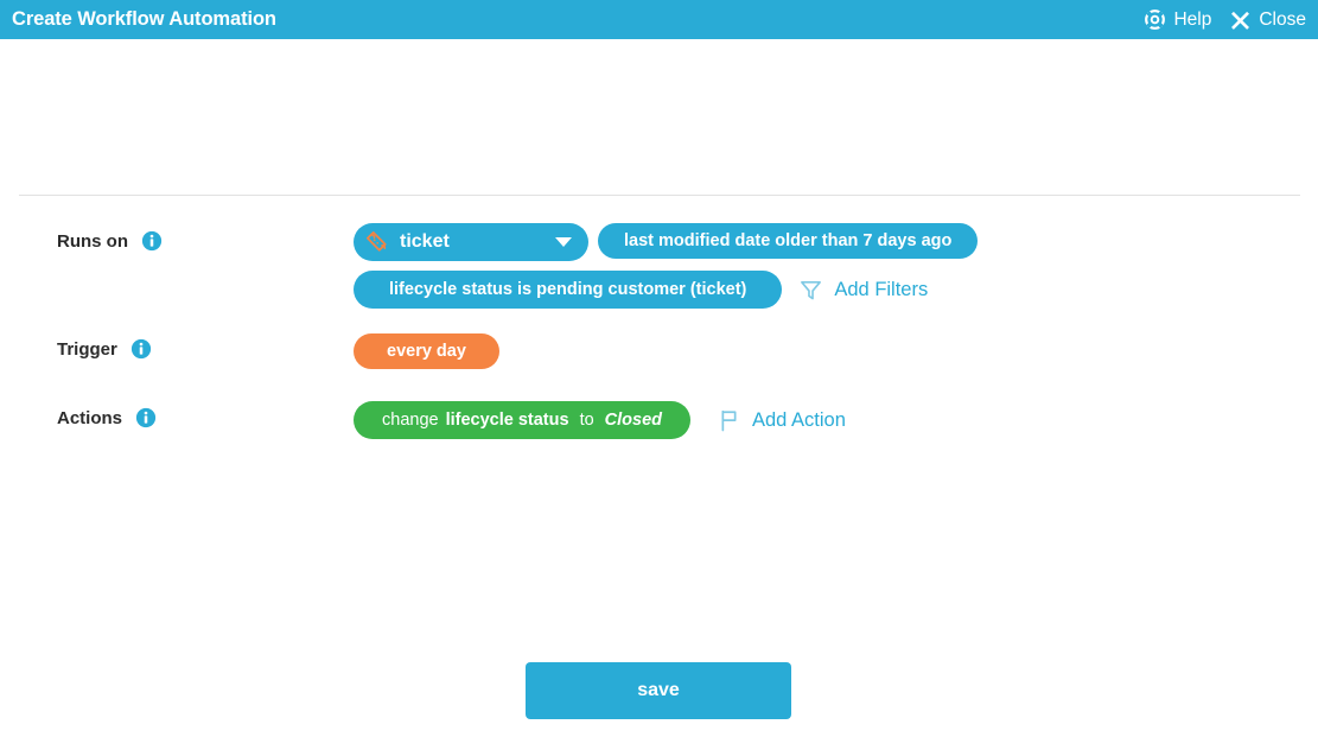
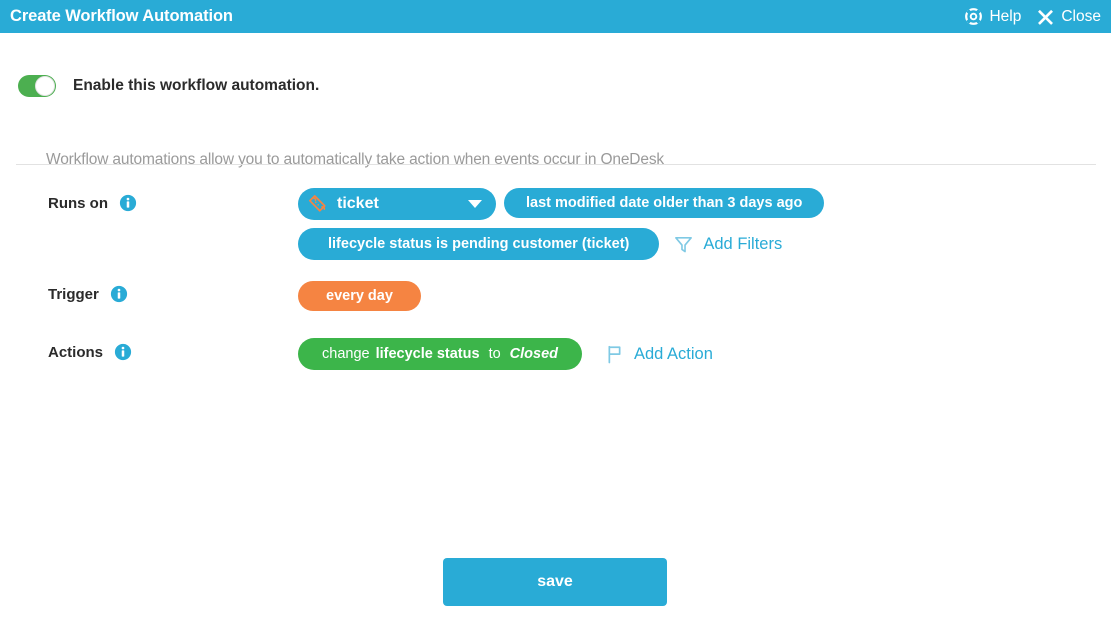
  Create Workflow Automation
  Help
  Close
+ Enable this workflow automation.
+ Workflow automations allow you to automatically take action when events occur in OneDesk
  Runs on
  ticket
- last modified date older than 7 days ago
+ last modified date older than 3 days ago
  lifecycle status is pending customer (ticket)
  Add Filters
  Trigger
  every day
  Actions
  change
  lifecycle status
  to
  Closed
  Add Action
  save
